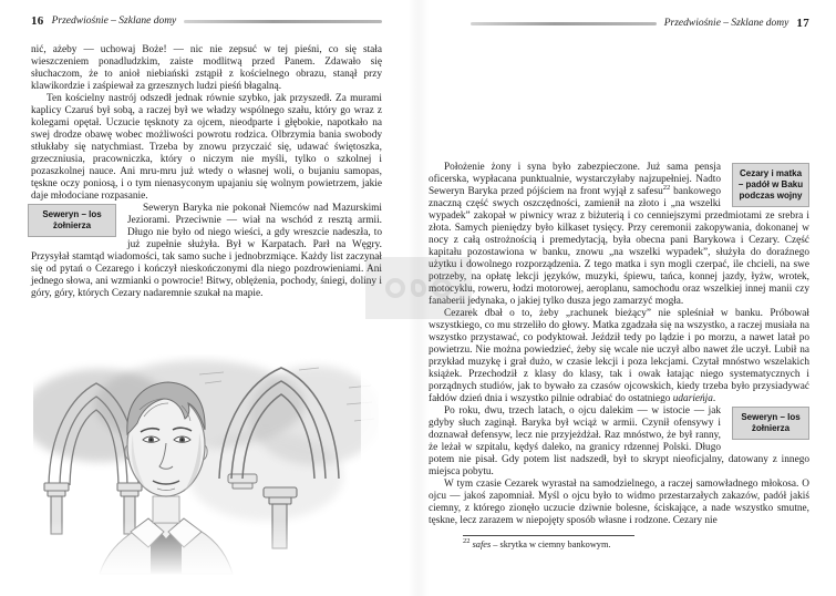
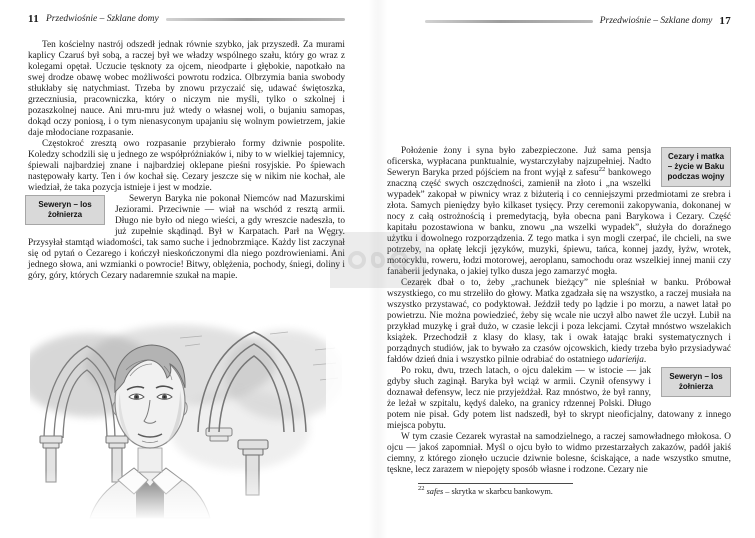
- 16
+ 11
  Przedwiośnie – Szklane domy
- nić, ażeby — uchowaj Boże! — nic nie zepsuć w tej pieśni, co się stała wieszczeniem ponadludzkim, zaiste modlitwą przed Panem. Zdawało się słuchaczom, że to anioł niebiański zstąpił z kościelnego obrazu, stanął przy klawikordzie i zaśpiewał za grzesznych ludzi pieśń błagalną.
- Ten kościelny nastrój odszedł jednak równie szybko, jak przyszedł. Za murami kaplicy Czaruś był sobą, a raczej był we władzy wspólnego szału, który go wraz z kolegami opętał. Uczucie tęsknoty za ojcem, nieodparte i głębokie, napotkało na swej drodze obawę wobec możliwości powrotu rodzica. Olbrzymia bania swobody stłukłaby się natychmiast. Trzeba by znowu przyczaić się, udawać świętoszka, grzeczniusia, pracowniczka, który o niczym nie myśli, tylko o szkolnej i pozaszkolnej nauce. Ani mru-mru już wtedy o własnej woli, o bujaniu samopas, tęskne oczy poniosą, i o tym nienasyconym upajaniu się wolnym powietrzem, jakie daje młodociane rozpasanie.
+ Ten kościelny nastrój odszedł jednak równie szybko, jak przyszedł. Za murami kaplicy Czaruś był sobą, a raczej był we władzy wspólnego szału, który go wraz z kolegami opętał. Uczucie tęsknoty za ojcem, nieodparte i głębokie, napotkało na swej drodze obawę wobec możliwości powrotu rodzica. Olbrzymia bania swobody stłukłaby się natychmiast. Trzeba by znowu przyczaić się, udawać świętoszka, grzeczniusia, pracowniczka, który o niczym nie myśli, tylko o szkolnej i pozaszkolnej nauce. Ani mru-mru już wtedy o własnej woli, o bujaniu samopas, dokąd oczy poniosą, i o tym nienasyconym upajaniu się wolnym powietrzem, jakie daje młodociane rozpasanie.
+ Częstokroć zresztą owo rozpasanie przybierało formy dziwnie pospolite. Koledzy schodzili się u jednego ze współpróżniaków i, niby to w wielkiej tajemnicy, śpiewali najbardziej znane i najbardziej oklepane pieśni rosyjskie. Po śpiewach następowały karty. Ten i ów kochał się. Cezary jeszcze się w nikim nie kochał, ale wiedział, że taka pozycja istnieje i jest w modzie.
  Seweryn – los żołnierza
- Seweryn Baryka nie pokonał Niemców nad Mazurskimi Jeziorami. Przeciwnie — wiał na wschód z resztą armii. Długo nie było od niego wieści, a gdy wreszcie nadeszła, to już zupełnie służyła. Był w Karpatach. Parł na Węgry. Przysyłał stamtąd wiadomości, tak samo suche i jednobrzmiące. Każdy list zaczynał się od pytań o Cezarego i kończył nieskończonymi dla niego pozdrowieniami. Ani jednego słowa, ani wzmianki o powrocie! Bitwy, oblężenia, pochody, śniegi, doliny i góry, góry, których Cezary nadaremnie szukał na mapie.
+ Seweryn Baryka nie pokonał Niemców nad Mazurskimi Jeziorami. Przeciwnie — wiał na wschód z resztą armii. Długo nie było od niego wieści, a gdy wreszcie nadeszła, to już zupełnie skądinąd. Był w Karpatach. Parł na Węgry. Przysyłał stamtąd wiadomości, tak samo suche i jednobrzmiące. Każdy list zaczynał się od pytań o Cezarego i kończył nieskończonymi dla niego pozdrowieniami. Ani jednego słowa, ani wzmianki o powrocie! Bitwy, oblężenia, pochody, śniegi, doliny i góry, góry, których Cezary nadaremnie szukał na mapie.
  Przedwiośnie – Szklane domy
  17
- Cezary i matka – padół w Baku podczas wojny
+ Cezary i matka – życie w Baku podczas wojny
  Położenie żony i syna było zabezpieczone. Już sama pensja oficerska, wypłacana punktualnie, wystarczyłaby najzupełniej. Nadto Seweryn Baryka przed pójściem na front wyjął z safesu bankowego znaczną część swych oszczędności, zamienił na złoto i „na wszelki wypadek” zakopał w piwnicy wraz z biżuterią i co cenniejszymi przedmiotami ze srebra i złota. Samych pieniędzy było kilkaset tysięcy. Przy ceremonii zakopywania, dokonanej w nocy z całą ostrożnością i premedytacją, była obecna pani Barykowa i Cezary. Część kapitału pozostawiona w banku, znowu „na wszelki wypadek”, służyła do doraźnego użytku i dowolnego rozporządzenia. Z tego matka i syn mogli czerpać, ile chcieli, na swe potrzeby, na opłatę lekcji języków, muzyki, śpiewu, tańca, konnej jazdy, łyżw, wrotek, motocyklu, roweru, łodzi motorowej, aeroplanu, samochodu oraz wszelkiej innej manii czy fanaberii jedynaka, o jakiej tylko dusza jego zamarzyć mogła.
- Cezarek dbał o to, żeby „rachunek bieżący” nie spleśniał w banku. Próbował wszystkiego, co mu strzeliło do głowy. Matka zgadzała się na wszystko, a raczej musiała na wszystko przystawać, co podyktował. Jeździł tedy po lądzie i po morzu, a nawet latał po powietrzu. Nie można powiedzieć, żeby się wcale nie uczył albo nawet źle uczył. Lubił na przykład muzykę i grał dużo, w czasie lekcji i poza lekcjami. Czytał mnóstwo wszelakich książek. Przechodził z klasy do klasy, tak i owak łatając niego systematycznych i porządnych studiów, jak to bywało za czasów ojcowskich, kiedy trzeba było przysiadywać fałdów dzień dnia i wszystko pilnie odrabiać do ostatniego udarieńja.
+ Cezarek dbał o to, żeby „rachunek bieżący” nie spleśniał w banku. Próbował wszystkiego, co mu strzeliło do głowy. Matka zgadzała się na wszystko, a raczej musiała na wszystko przystawać, co podyktował. Jeździł tedy po lądzie i po morzu, a nawet latał po powietrzu. Nie można powiedzieć, żeby się wcale nie uczył albo nawet źle uczył. Lubił na przykład muzykę i grał dużo, w czasie lekcji i poza lekcjami. Czytał mnóstwo wszelakich książek. Przechodził z klasy do klasy, tak i owak łatając braki systematycznych i porządnych studiów, jak to bywało za czasów ojcowskich, kiedy trzeba było przysiadywać fałdów dzień dnia i wszystko pilnie odrabiać do ostatniego udarieńja.
  Seweryn – los żołnierza
  Po roku, dwu, trzech latach, o ojcu dalekim — w istocie — jak gdyby słuch zaginął. Baryka był wciąż w armii. Czynił ofensywy i doznawał defensyw, lecz nie przyjeżdżał. Raz mnóstwo, że był ranny, że leżał w szpitalu, kędyś daleko, na granicy rdzennej Polski. Długo potem nie pisał. Gdy potem list nadszedł, był to skrypt nieoficjalny, datowany z innego miejsca pobytu.
  W tym czasie Cezarek wyrastał na samodzielnego, a raczej samowładnego młokosa. O ojcu — jakoś zapomniał. Myśl o ojcu było to widmo przestarzałych zakazów, padół jakiś ciemny, z którego zionęło uczucie dziwnie bolesne, ściskające, a nade wszystko smutne, tęskne, lecz zarazem w niepojęty sposób własne i rodzone. Cezary nie
- safes – skrytka w ciemny bankowym.
+ safes – skrytka w skarbcu bankowym.
